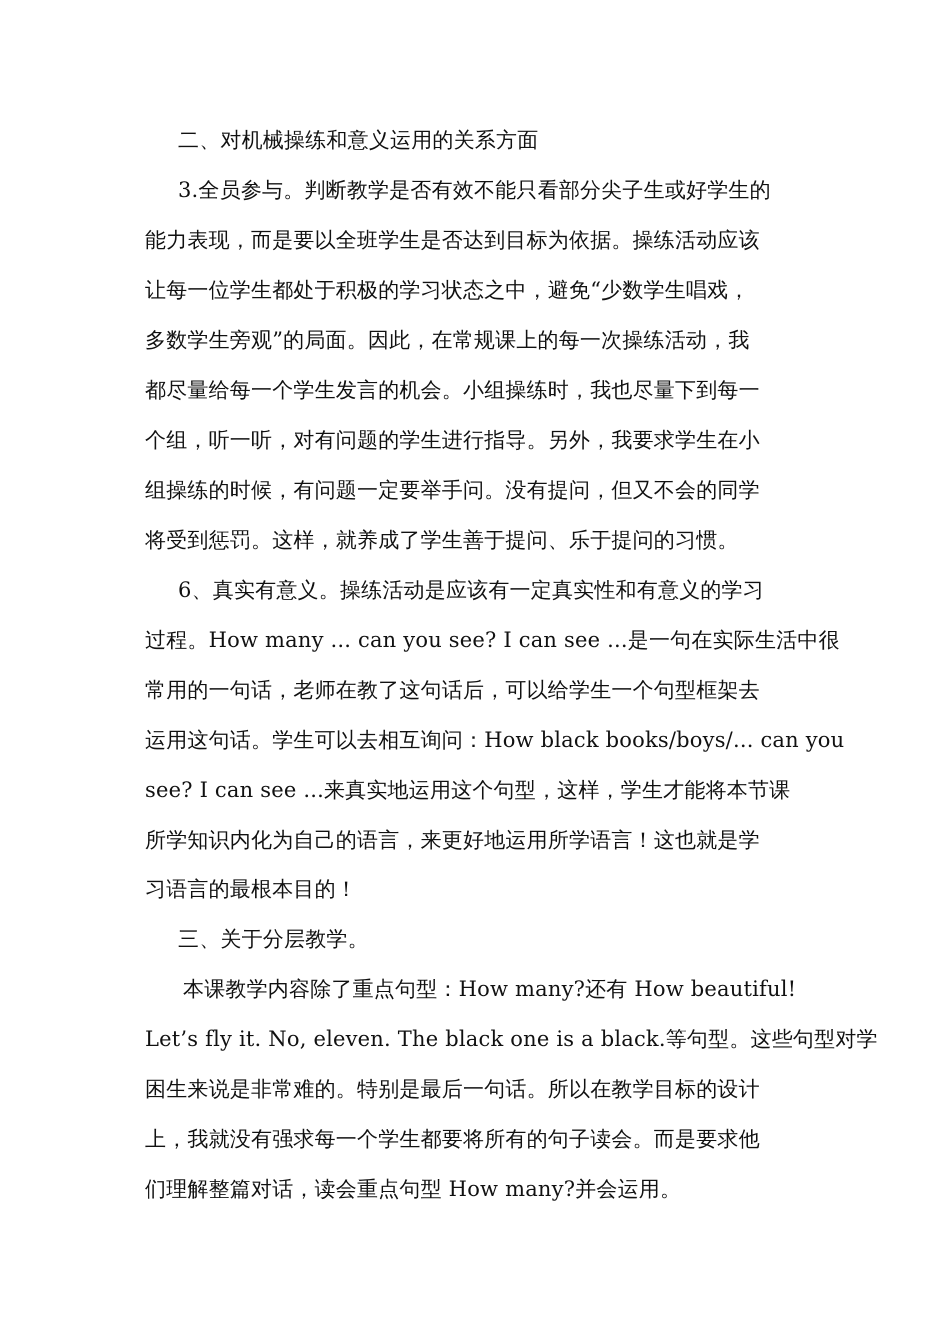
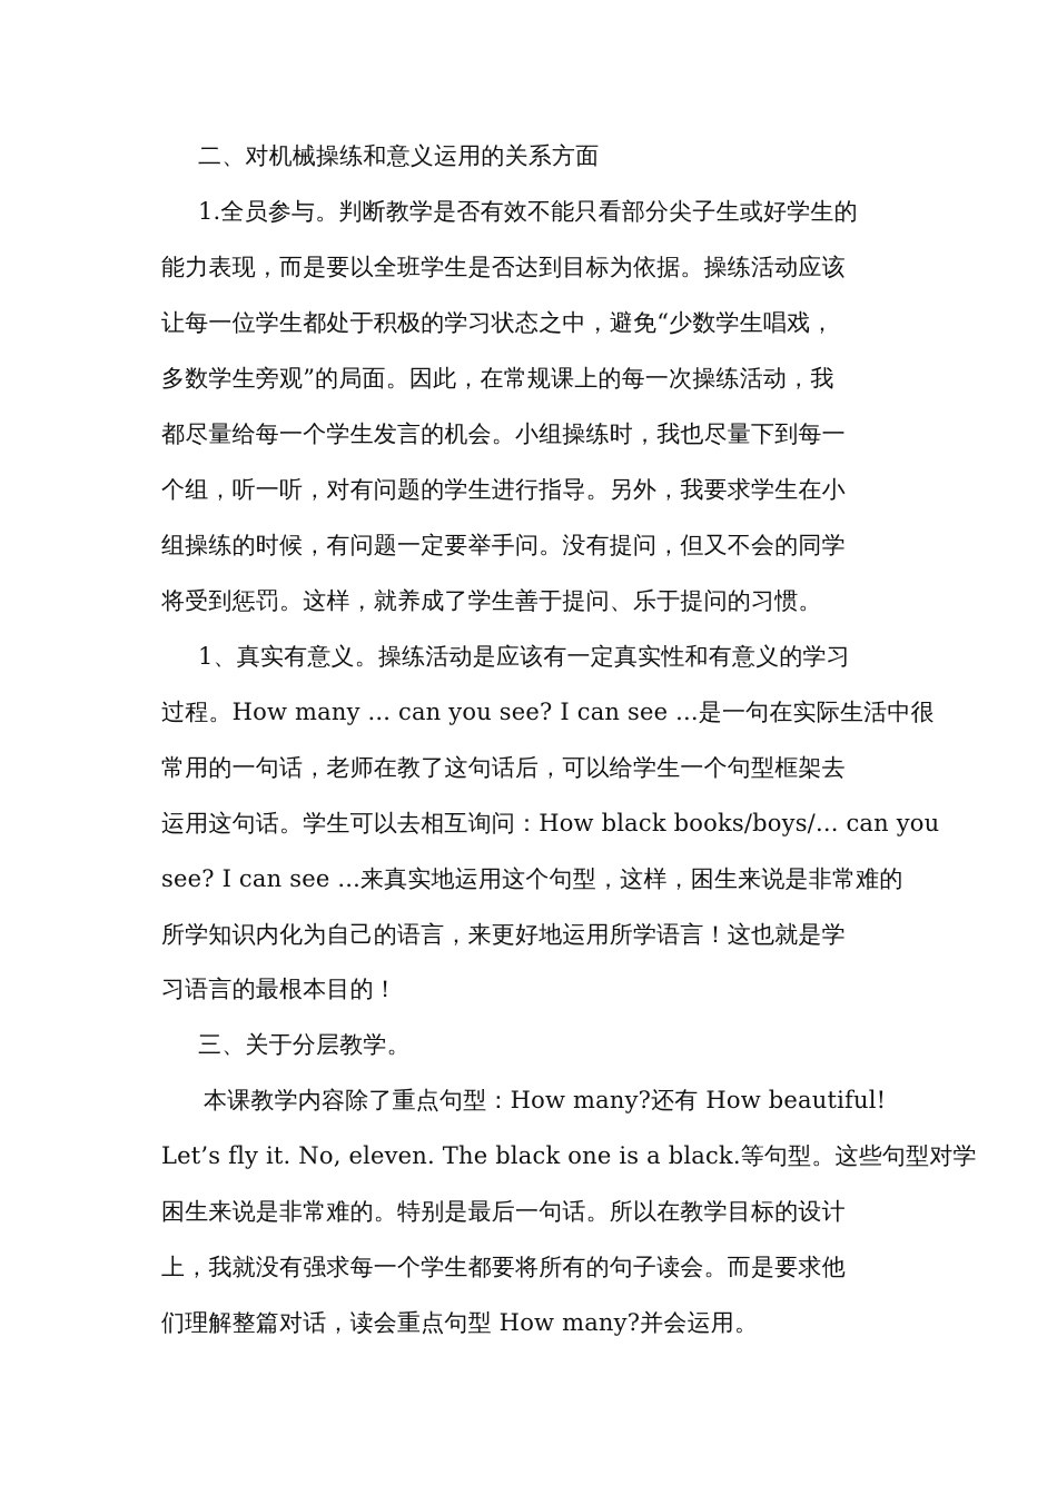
  二、对机械操练和意义运用的关系方面
- 3.全员参与。判断教学是否有效不能只看部分尖子生或好学生的
+ 1.全员参与。判断教学是否有效不能只看部分尖子生或好学生的
  能力表现，而是要以全班学生是否达到目标为依据。操练活动应该
  让每一位学生都处于积极的学习状态之中，避免“少数学生唱戏，
  多数学生旁观”的局面。因此，在常规课上的每一次操练活动，我
  都尽量给每一个学生发言的机会。小组操练时，我也尽量下到每一
  个组，听一听，对有问题的学生进行指导。另外，我要求学生在小
  组操练的时候，有问题一定要举手问。没有提问，但又不会的同学
  将受到惩罚。这样，就养成了学生善于提问、乐于提问的习惯。
- 6、真实有意义。操练活动是应该有一定真实性和有意义的学习
+ 1、真实有意义。操练活动是应该有一定真实性和有意义的学习
  过程。How many ... can you see? I can see ...是一句在实际生活中很
  常用的一句话，老师在教了这句话后，可以给学生一个句型框架去
  运用这句话。学生可以去相互询问：How black books/boys/... can you
- see? I can see ...来真实地运用这个句型，这样，学生才能将本节课
+ see? I can see ...来真实地运用这个句型，这样，困生来说是非常难的
  所学知识内化为自己的语言，来更好地运用所学语言！这也就是学
  习语言的最根本目的！
  三、关于分层教学。
  本课教学内容除了重点句型：How many?还有 How beautiful!
  Let’s fly it. No, eleven. The black one is a black.等句型。这些句型对学
  困生来说是非常难的。特别是最后一句话。所以在教学目标的设计
  上，我就没有强求每一个学生都要将所有的句子读会。而是要求他
  们理解整篇对话，读会重点句型 How many?并会运用。
